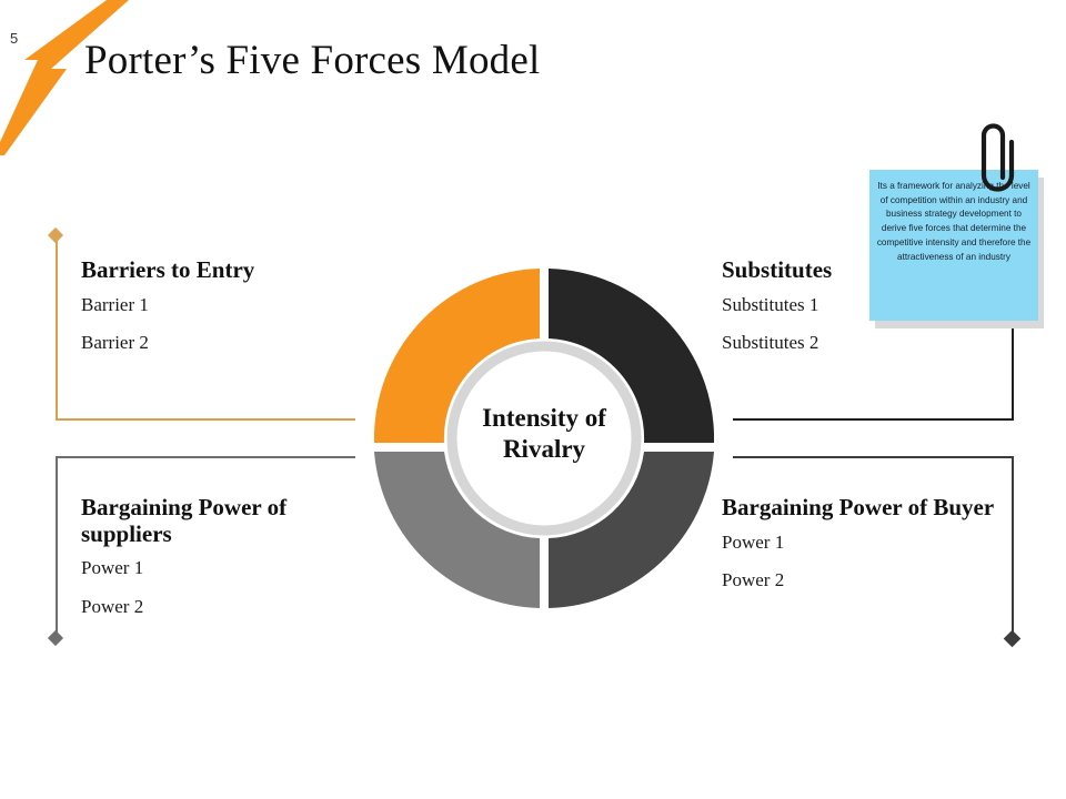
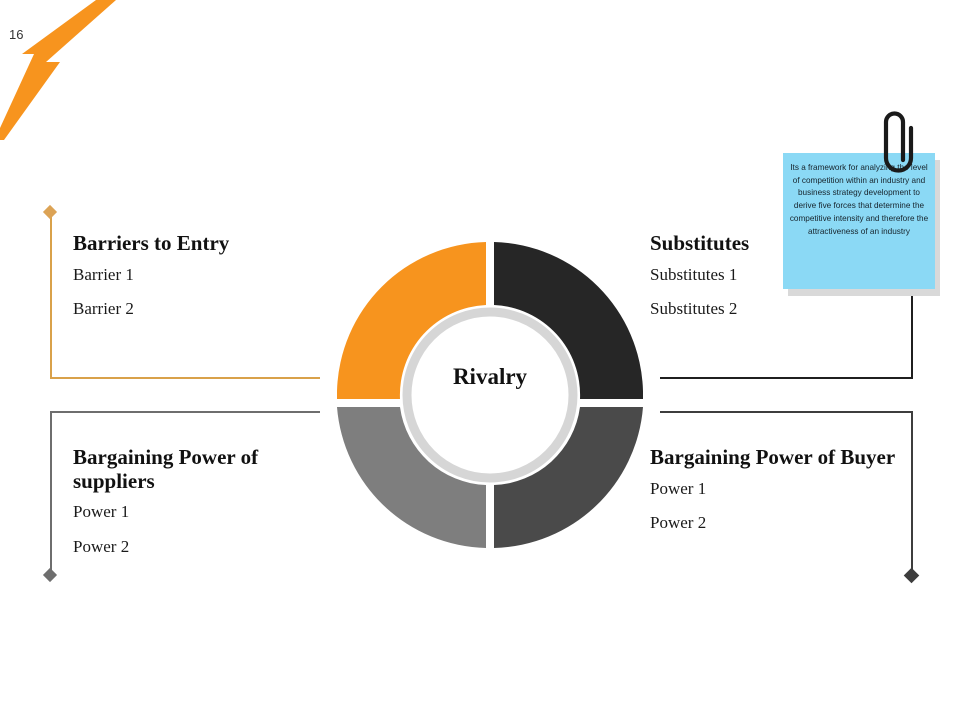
- 5
+ 16
- Porter’s Five Forces Model
- Intensity of
  Rivalry
  Barriers to Entry
  Barrier 1
  Barrier 2
  Substitutes
  Substitutes 1
  Substitutes 2
  Bargaining Power of suppliers
  Power 1
  Power 2
  Bargaining Power of Buyer
  Power 1
  Power 2
  Its a framework for analyzi th level of competition within an industry and business strategy development to derive five forces that determine the competitive intensity and therefore the attractiveness of an industry
